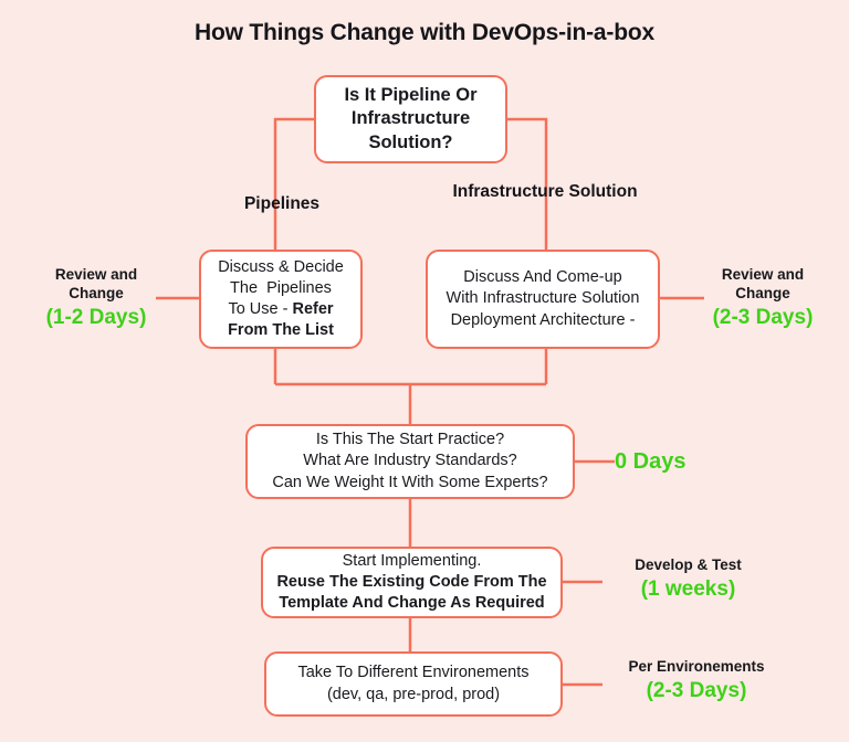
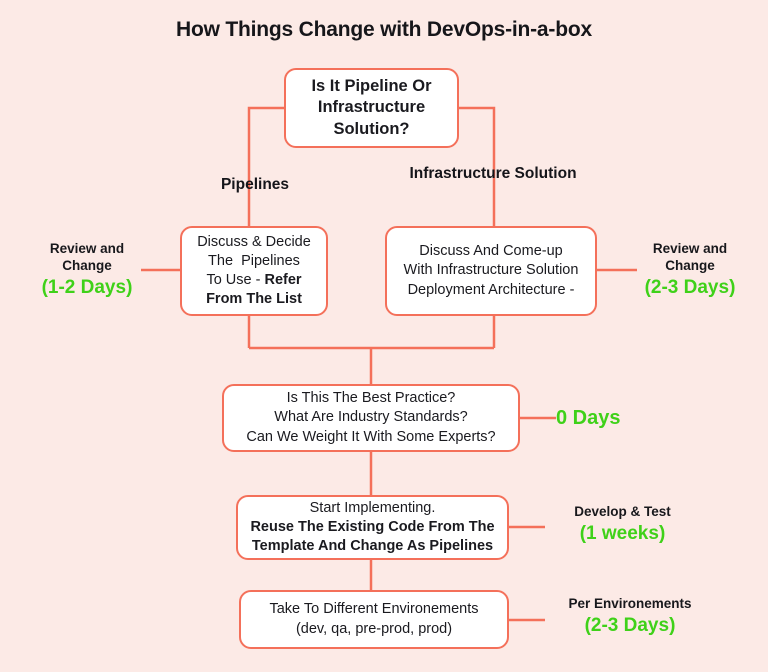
  How Things Change with DevOps-in-a-box
  Is It Pipeline Or
  Infrastructure
  Solution?
  Pipelines
  Infrastructure Solution
  Discuss & Decide
  The Pipelines
  To Use - Refer
  From The List
  Discuss And Come-up
  With Infrastructure Solution
  Deployment Architecture -
- Is This The Start Practice?
+ Is This The Best Practice?
  What Are Industry Standards?
  Can We Weight It With Some Experts?
  Start Implementing.
  Reuse The Existing Code From The
- Template And Change As Required
+ Template And Change As Pipelines
  Take To Different Environements
  (dev, qa, pre-prod, prod)
  Review and
  Change
  (1-2 Days)
  Review and
  Change
  (2-3 Days)
  0 Days
  Develop & Test
  (1 weeks)
  Per Environements
  (2-3 Days)
